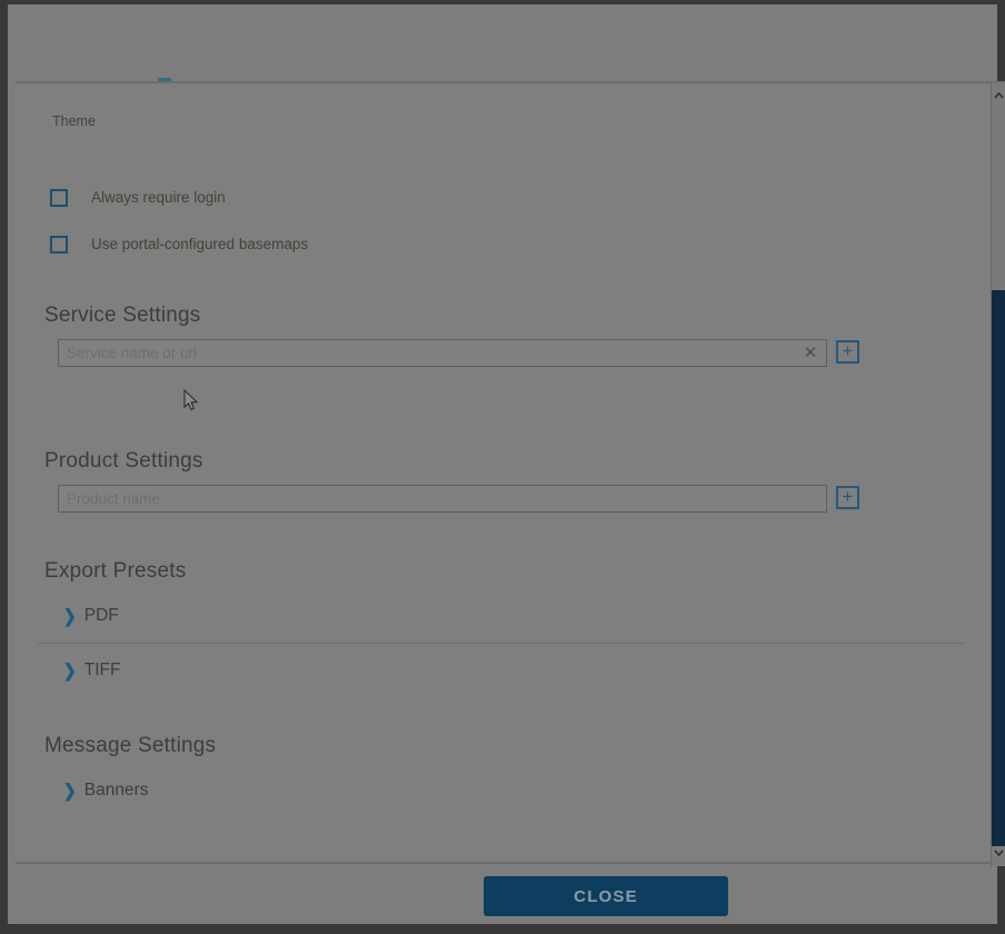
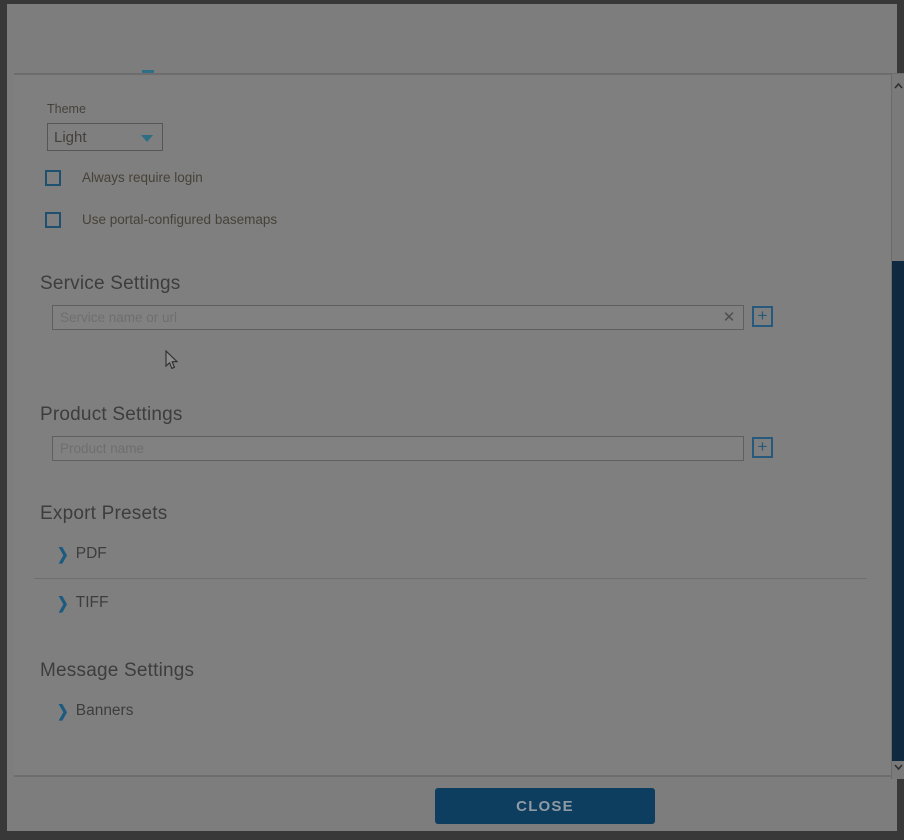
  Theme
+ Light
  Always require login
  Use portal-configured basemaps
  Service Settings
  ✕
  +
  Product Settings
  +
  Export Presets
  ❯
  PDF
  ❯
  TIFF
  Message Settings
  ❯
  Banners
  CLOSE
